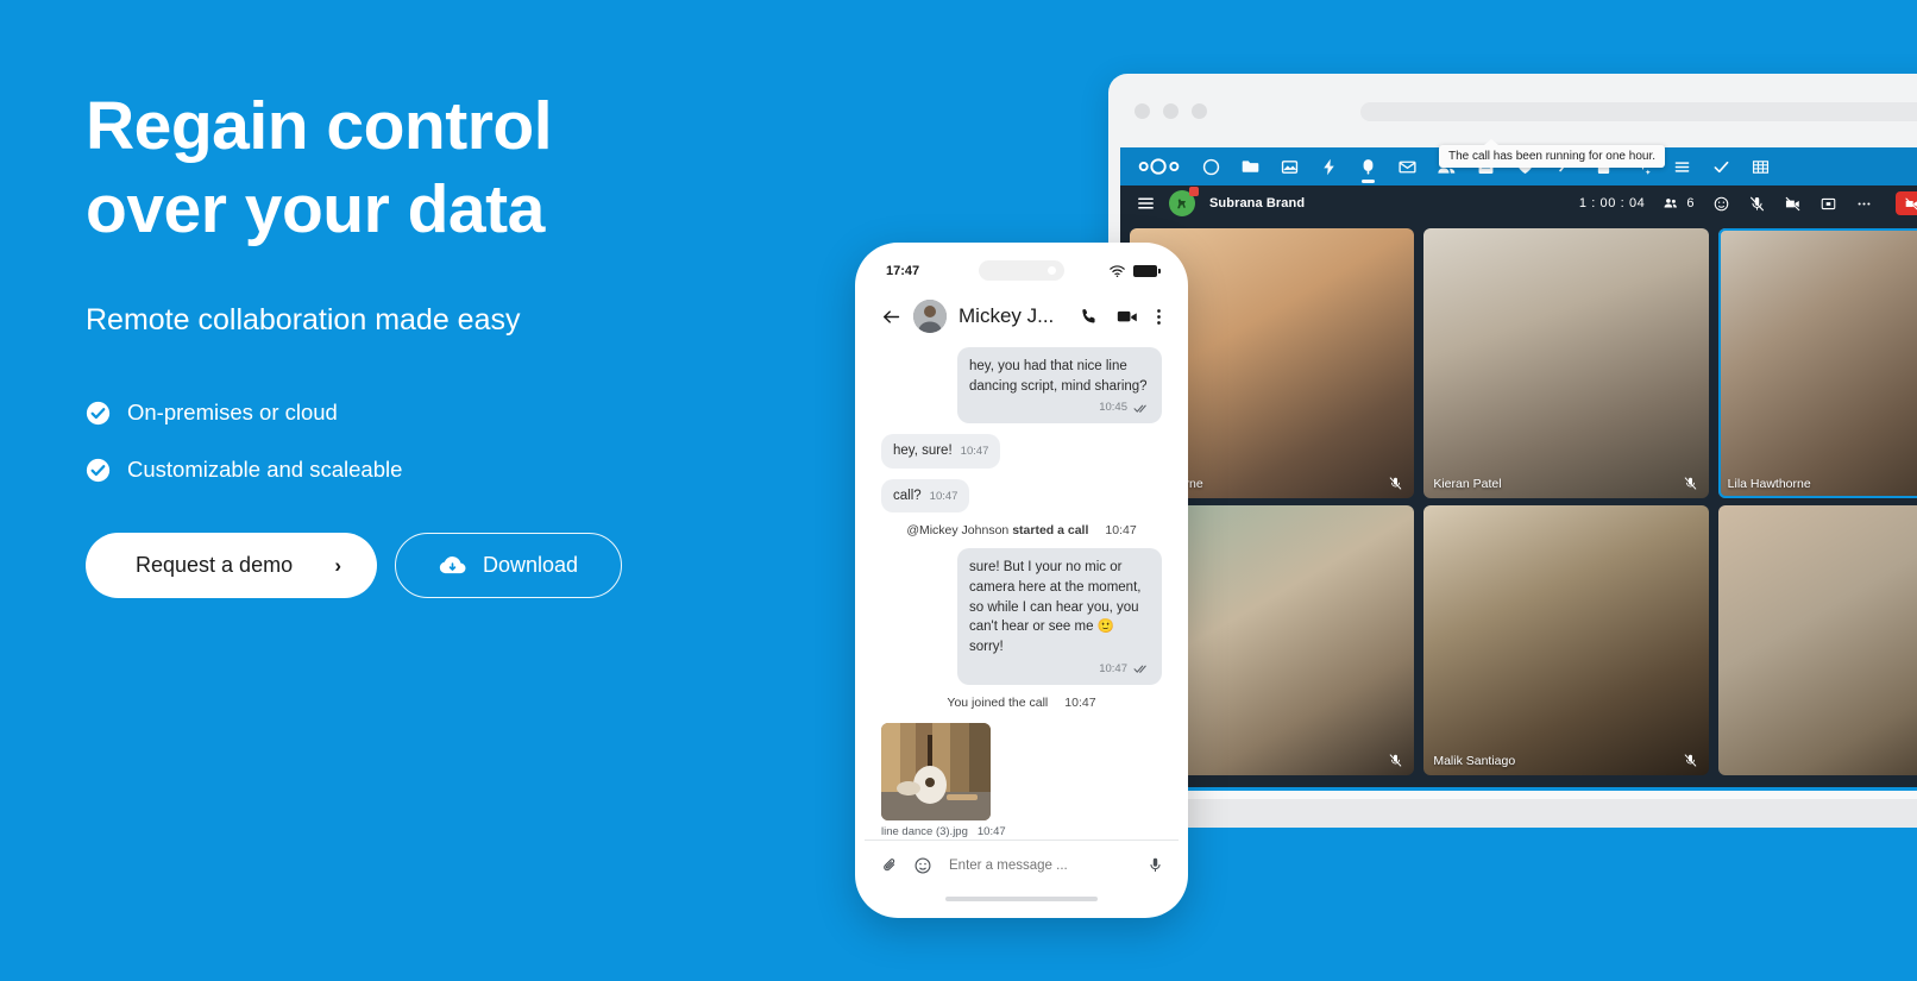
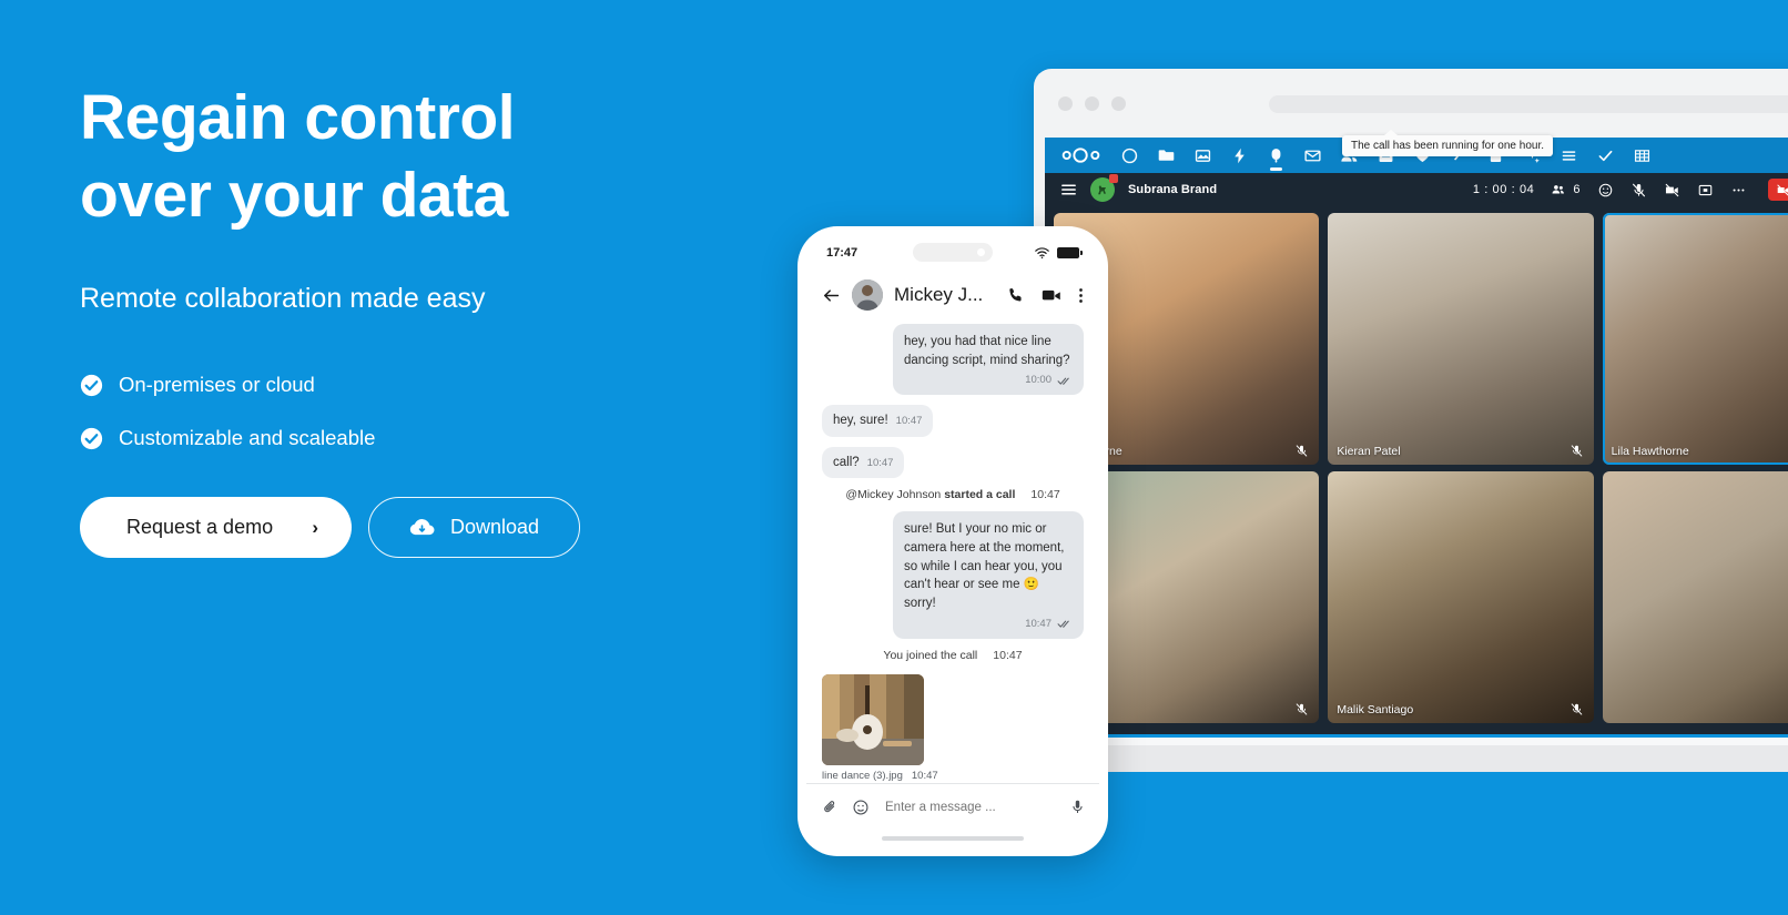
  Regain control
  over your data
  Remote collaboration made easy
  On-premises or cloud
  Customizable and scaleable
  Request a demo
  ›
  Download
  Subrana Brand
  1 : 00 : 04
  6
  The call has been running for one hour.
  Kieran Patel
  Lila Hawthorne
  Malik Santiago
  17:47
  Mickey J...
  hey, you had that nice line dancing script, mind sharing?
- 10:45
+ 10:00
  hey, sure!
  10:47
  call?
  10:47
  @Mickey Johnson started a call
  10:47
  sure! But I your no mic or camera here at the moment, so while I can hear you, you can't hear or see me 🙂 sorry!
  10:47
  You joined the call
  10:47
  line dance (3).jpg
  10:47
  Enter a message ...
